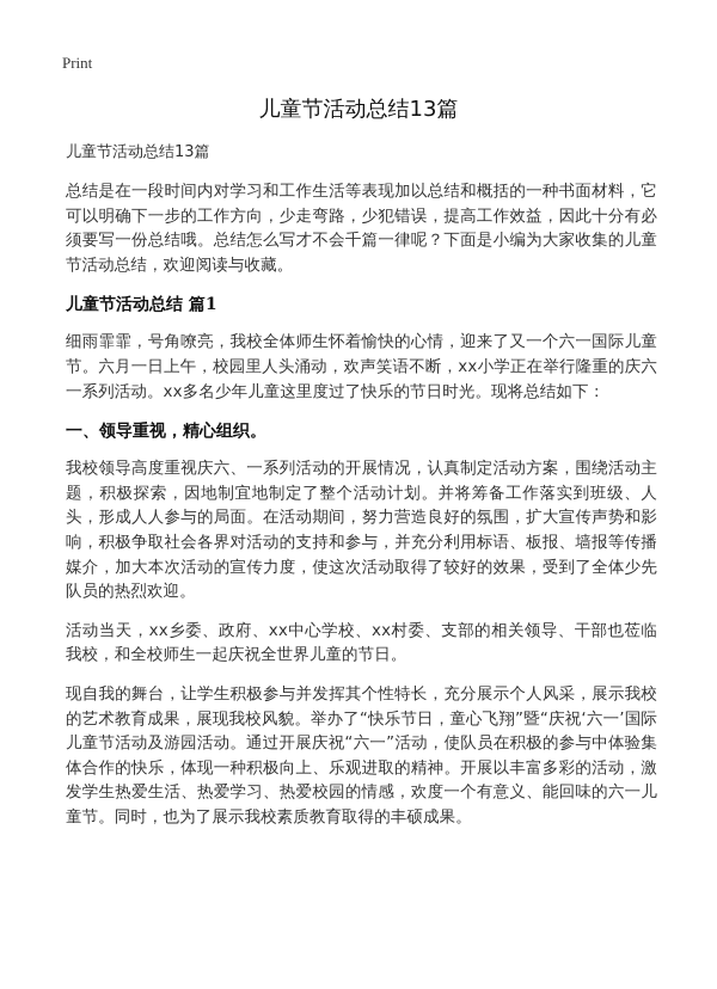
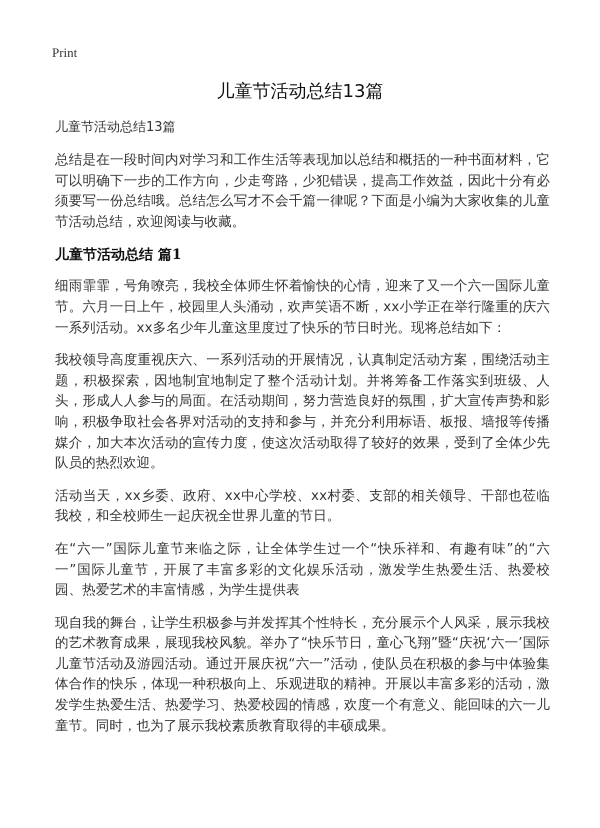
  Print
  儿童节活动总结13篇
  儿童节活动总结13篇
  总结是在一段时间内对学习和工作生活等表现加以总结和概括的一种书面材料，它可以明确下一步的工作方向，少走弯路，少犯错误，提高工作效益，因此十分有必须要写一份总结哦。总结怎么写才不会千篇一律呢？下面是小编为大家收集的儿童节活动总结，欢迎阅读与收藏。
  儿童节活动总结 篇1
  细雨霏霏，号角嘹亮，我校全体师生怀着愉快的心情，迎来了又一个六一国际儿童节。六月一日上午，校园里人头涌动，欢声笑语不断，xx小学正在举行隆重的庆六一系列活动。xx多名少年儿童这里度过了快乐的节日时光。现将总结如下：
- 一、领导重视，精心组织。
  我校领导高度重视庆六、一系列活动的开展情况，认真制定活动方案，围绕活动主题，积极探索，因地制宜地制定了整个活动计划。并将筹备工作落实到班级、人头，形成人人参与的局面。在活动期间，努力营造良好的氛围，扩大宣传声势和影响，积极争取社会各界对活动的支持和参与，并充分利用标语、板报、墙报等传播媒介，加大本次活动的宣传力度，使这次活动取得了较好的效果，受到了全体少先队员的热烈欢迎。
  活动当天，xx乡委、政府、xx中心学校、xx村委、支部的相关领导、干部也莅临我校，和全校师生一起庆祝全世界儿童的节日。
+ 在“六一”国际儿童节来临之际，让全体学生过一个“快乐祥和、有趣有味”的“六一”国际儿童节，开展了丰富多彩的文化娱乐活动，激发学生热爱生活、热爱校园、热爱艺术的丰富情感，为学生提供表
  现自我的舞台，让学生积极参与并发挥其个性特长，充分展示个人风采，展示我校的艺术教育成果，展现我校风貌。举办了“快乐节日，童心飞翔”暨“庆祝‘六一’国际儿童节活动及游园活动。通过开展庆祝“六一”活动，使队员在积极的参与中体验集体合作的快乐，体现一种积极向上、乐观进取的精神。开展以丰富多彩的活动，激发学生热爱生活、热爱学习、热爱校园的情感，欢度一个有意义、能回味的六一儿童节。同时，也为了展示我校素质教育取得的丰硕成果。
